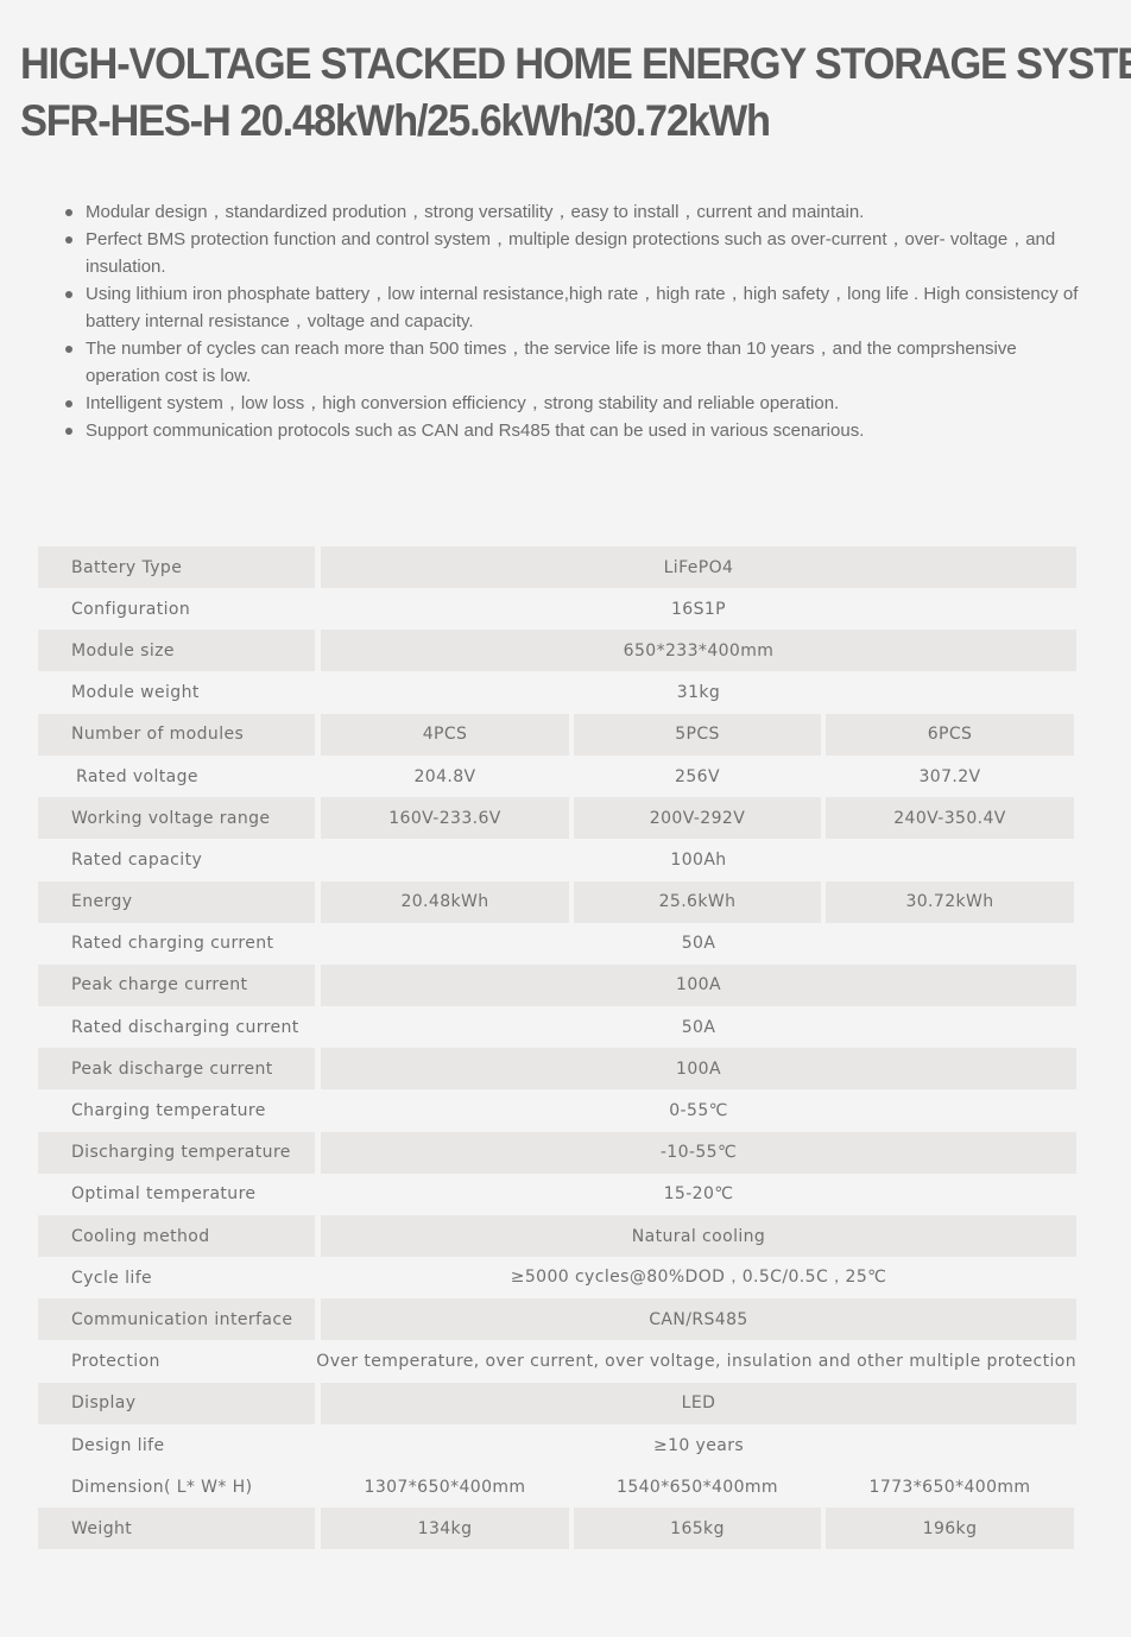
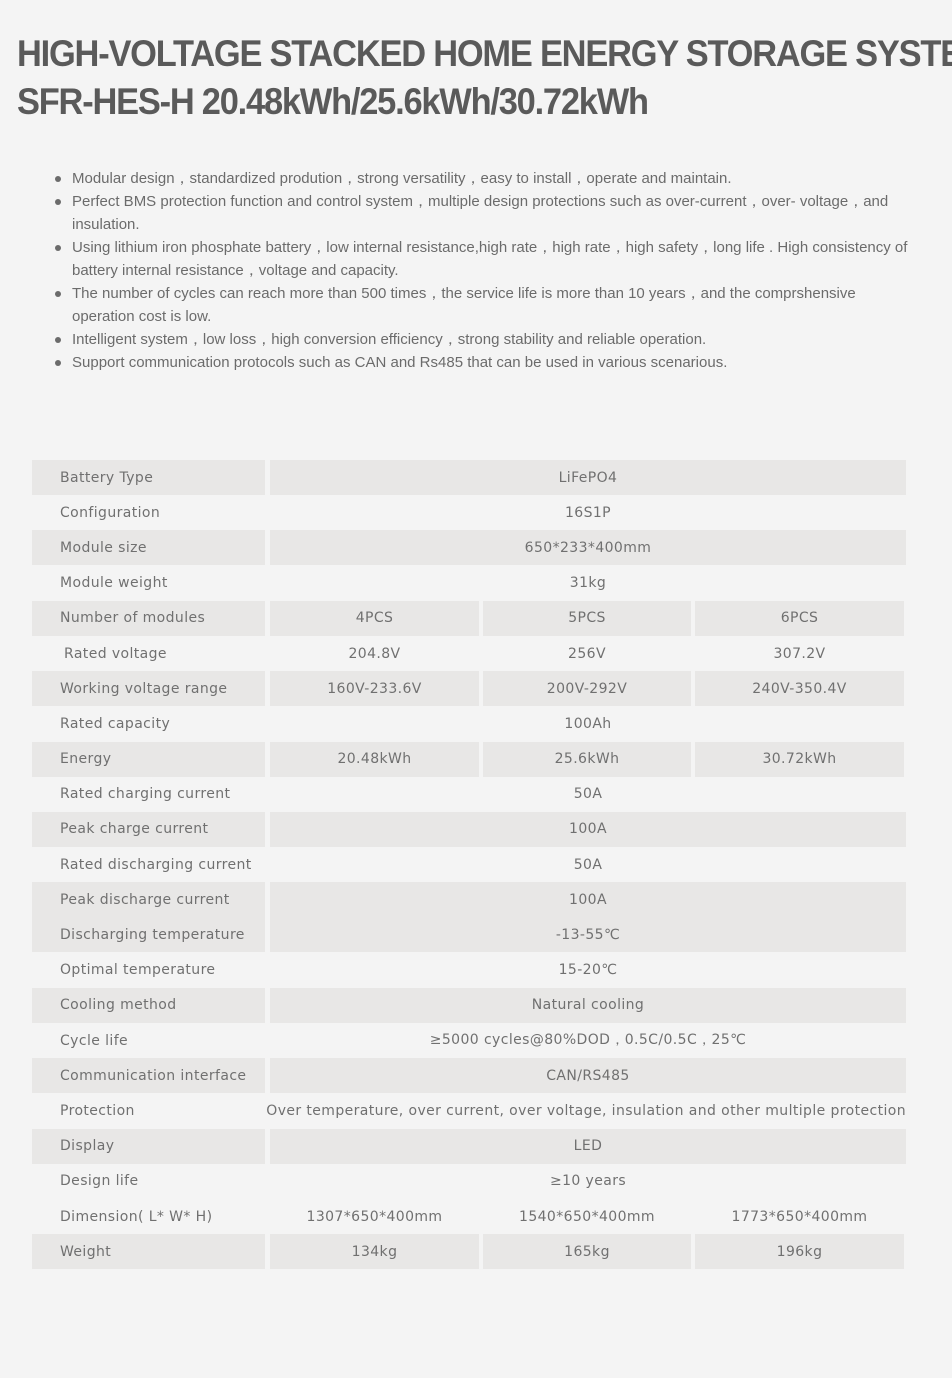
  HIGH-VOLTAGE STACKED HOME ENERGY STORAGE SYSTE
  SFR-HES-H 20.48kWh/25.6kWh/30.72kWh
- Modular design，standardized prodution，strong versatility，easy to install，current and maintain.
+ Modular design，standardized prodution，strong versatility，easy to install，operate and maintain.
  Perfect BMS protection function and control system，multiple design protections such as over-current，over- voltage，and insulation.
  Using lithium iron phosphate battery，low internal resistance,high rate，high rate，high safety，long life . High consistency of battery internal resistance，voltage and capacity.
  The number of cycles can reach more than 500 times，the service life is more than 10 years，and the comprshensive operation cost is low.
  Intelligent system，low loss，high conversion efficiency，strong stability and reliable operation.
  Support communication protocols such as CAN and Rs485 that can be used in various scenarious.
  Battery Type
  LiFePO4
  Configuration
  16S1P
  Module size
  650*233*400mm
  Module weight
  31kg
  Number of modules
  4PCS
  5PCS
  6PCS
  Rated voltage
  204.8V
  256V
  307.2V
  Working voltage range
  160V-233.6V
  200V-292V
  240V-350.4V
  Rated capacity
  100Ah
  Energy
  20.48kWh
  25.6kWh
  30.72kWh
  Rated charging current
  50A
  Peak charge current
  100A
  Rated discharging current
  50A
  Peak discharge current
  100A
- Charging temperature
- 0-55℃
  Discharging temperature
- -10-55℃
+ -13-55℃
  Optimal temperature
  15-20℃
  Cooling method
  Natural cooling
  Cycle life
  ≥5000 cycles@80%DOD，0.5C/0.5C，25℃
  Communication interface
  CAN/RS485
  Protection
  Over temperature, over current, over voltage, insulation and other multiple protection
  Display
  LED
  Design life
  ≥10 years
  Dimension( L* W* H)
  1307*650*400mm
  1540*650*400mm
  1773*650*400mm
  Weight
  134kg
  165kg
  196kg
